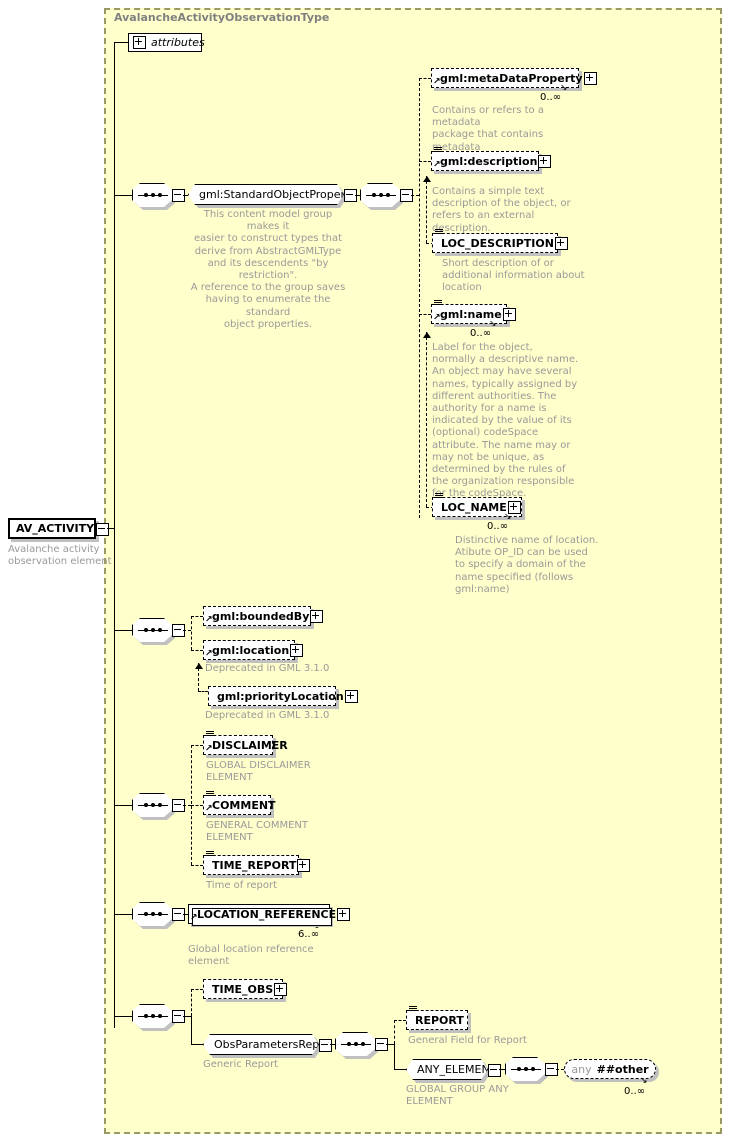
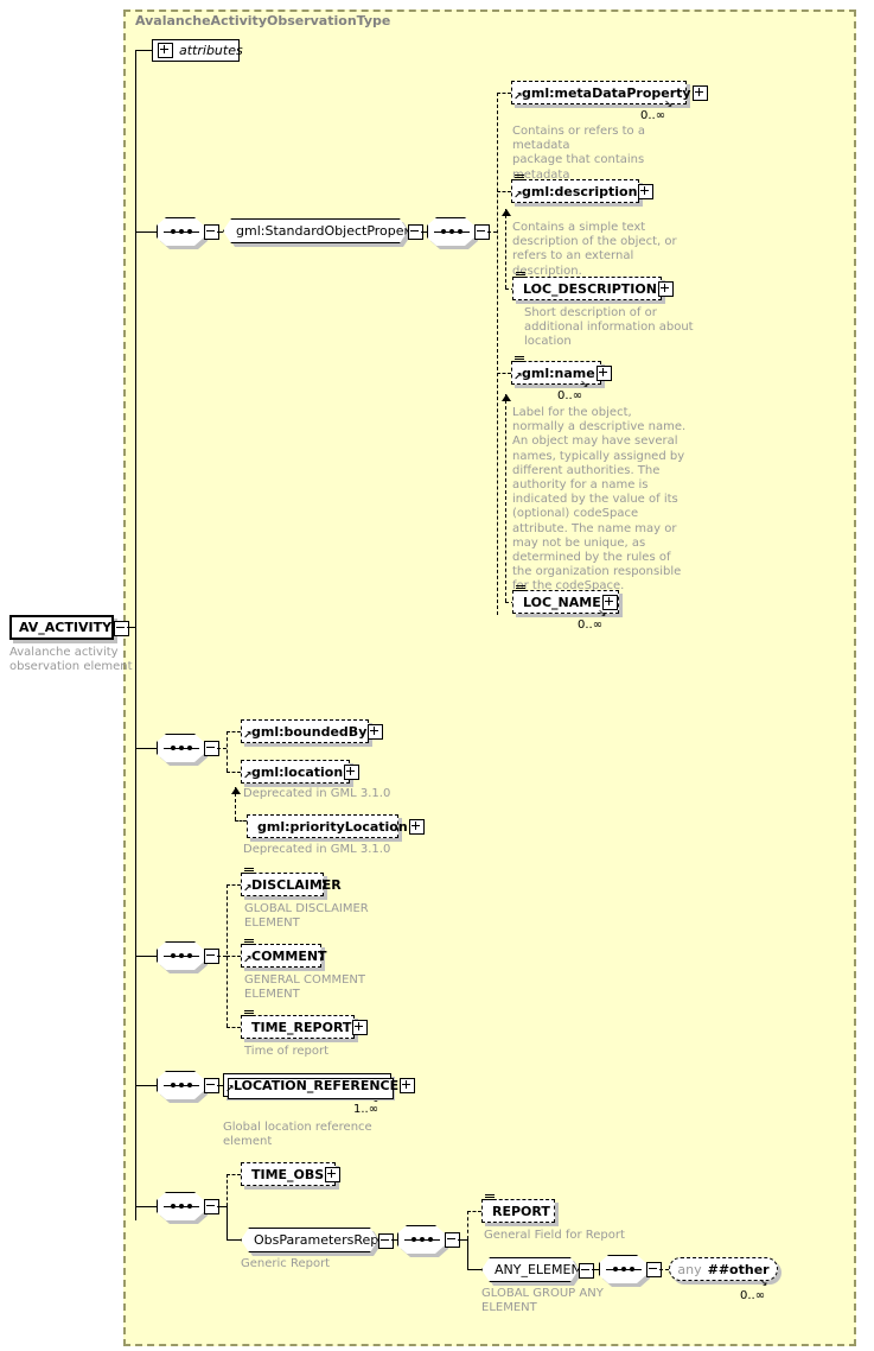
  AvalancheActivityObservationType
  AV_ACTIVITY
  Avalanche activity
  observation element
  attributes
  gml:StandardObjectProper
- This content model group makes it
- easier to construct types that
- derive from AbstractGMLType
- and its descendents "by restriction".
- A reference to the group saves
- having to enumerate the standard
- object properties.
  ↗
  gml:metaDataProperty
  ↘
  0..∞
  Contains or refers to a metadata
  package that contains etadata
  ↗
  gml:description
  Contains a simple text
  description of the object, or
  refers to an external
  scription.
  LOC_DESCRIPTION
  Short description of or
  additional information about
  location
  ↗
  gml:name
  ↘
  0..∞
  Label for the object,
  normally a descriptive name.
  An object may have several
  names, typically assigned by
  different authorities. The
  authority for a name is
  indicated by the value of its
  (optional) codeSpace
  attribute. The name may or
  may not be unique, as
  determined by the rules of
  the organization responsible
  fr the codeSpace.
  LOC_NAME
  ↘
  0..∞
- Distinctive name of location.
- Atibute OP_ID can be used
- to specify a domain of the
- name specified (follows
- gml:name)
  ↗
  gml:boundedBy
  ↗
  gml:location
  Deprecated in GML 3.1.0
  gml:priorityLocation
  Deprecated in GML 3.1.0
  ↗
  DISCLAIMER
  GLOBAL DISCLAIMER
  ELEMENT
  ↗
  COMMENT
  GENERAL COMMENT
  ELEMENT
  TIME_REPORT
  Time of report
  ↗
  LOCATION_REFERENCE
  ↘
- 6..∞
+ 1..∞
  Global location reference
  element
  TIME_OBS
  ObsParametersRep
  Generic Report
  REPORT
  General Field for Report
  ANY_ELEMEN
  GLOBAL GROUP ANY
  ELEMENT
  any
  ##other
  ↘
  0..∞
